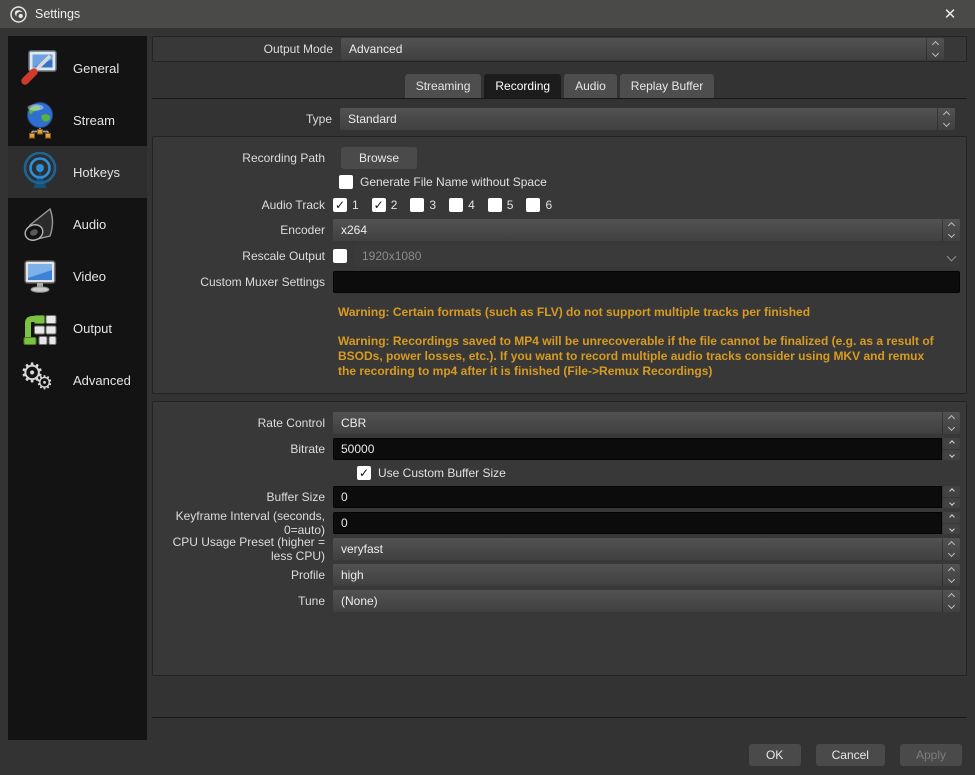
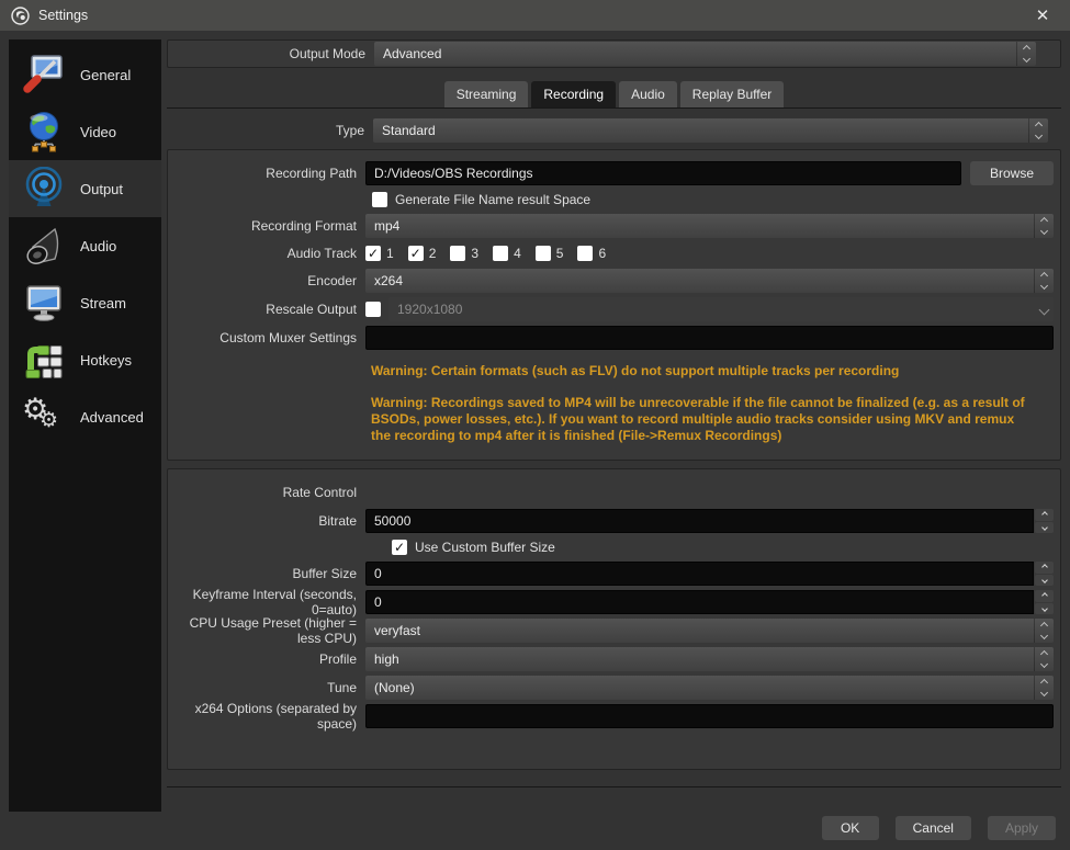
  Settings
  ✕
  General
- Stream
+ Video
- Hotkeys
+ Output
  Audio
- Video
+ Stream
- Output
+ Hotkeys
  ⚙
  ⚙
  Advanced
  Output Mode
  Advanced
  Streaming
  Recording
  Audio
  Replay Buffer
  Type
  Standard
  Recording Path
+ D:/Videos/OBS Recordings
  Browse
- Generate File Name without Space
+ Generate File Name result Space
+ Recording Format
+ mp4
  Audio Track
  ✓
  1
  ✓
  2
  3
  4
  5
  6
  Encoder
  x264
  Rescale Output
  1920x1080
  Custom Muxer Settings
- Warning: Certain formats (such as FLV) do not support multiple tracks per finished
+ Warning: Certain formats (such as FLV) do not support multiple tracks per recording
  Warning: Recordings saved to MP4 will be unrecoverable if the file cannot be finalized (e.g. as a result of BSODs, power losses, etc.). If you want to record multiple audio tracks consider using MKV and remux the recording to mp4 after it is finished (File->Remux Recordings)
  Rate Control
- CBR
  Bitrate
  50000
  ✓
  Use Custom Buffer Size
  Buffer Size
  0
  Keyframe Interval (seconds, 0=auto)
  0
  CPU Usage Preset (higher = less CPU)
  veryfast
  Profile
  high
  Tune
  (None)
+ x264 Options (separated by space)
  OK
  Cancel
  Apply
